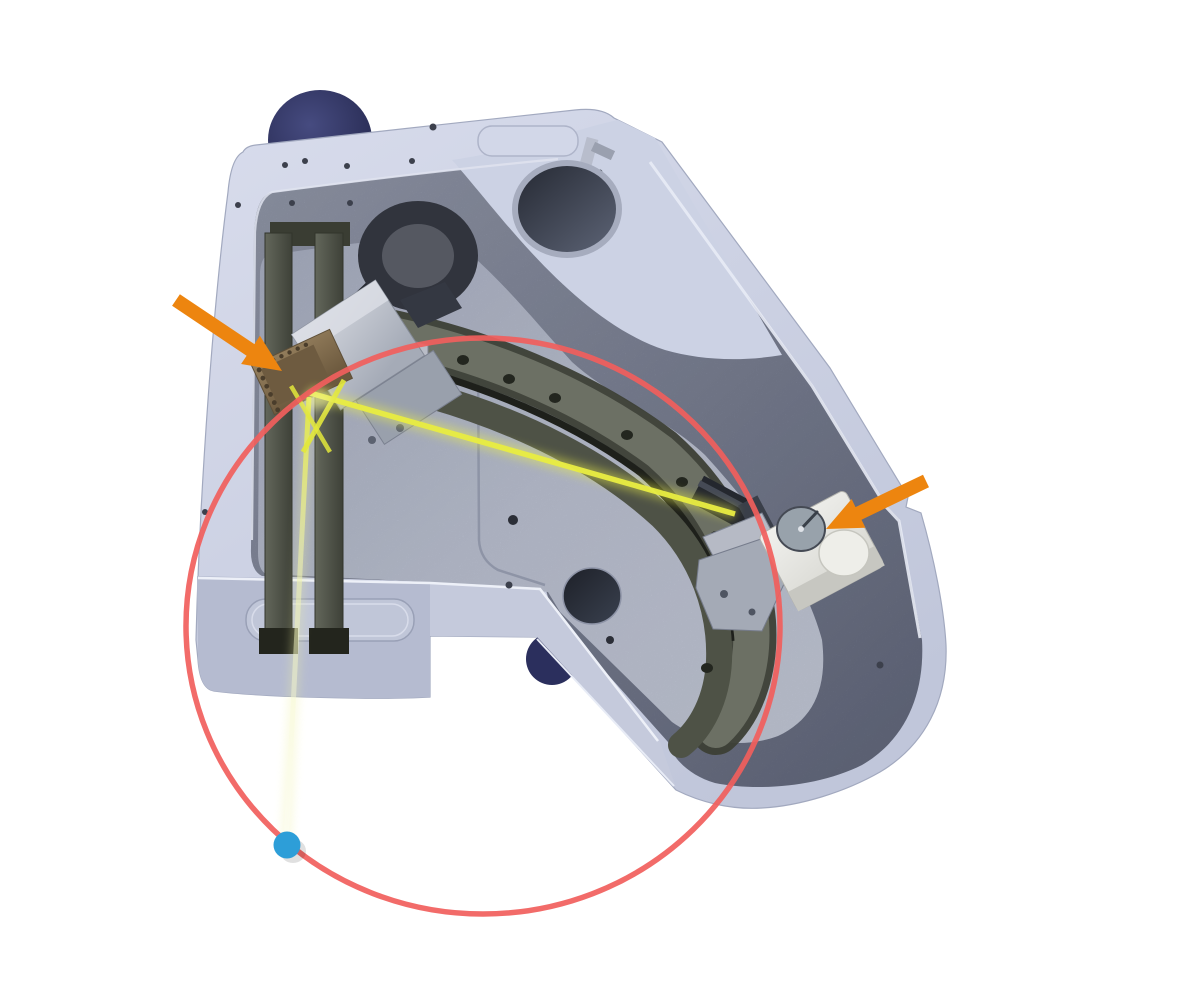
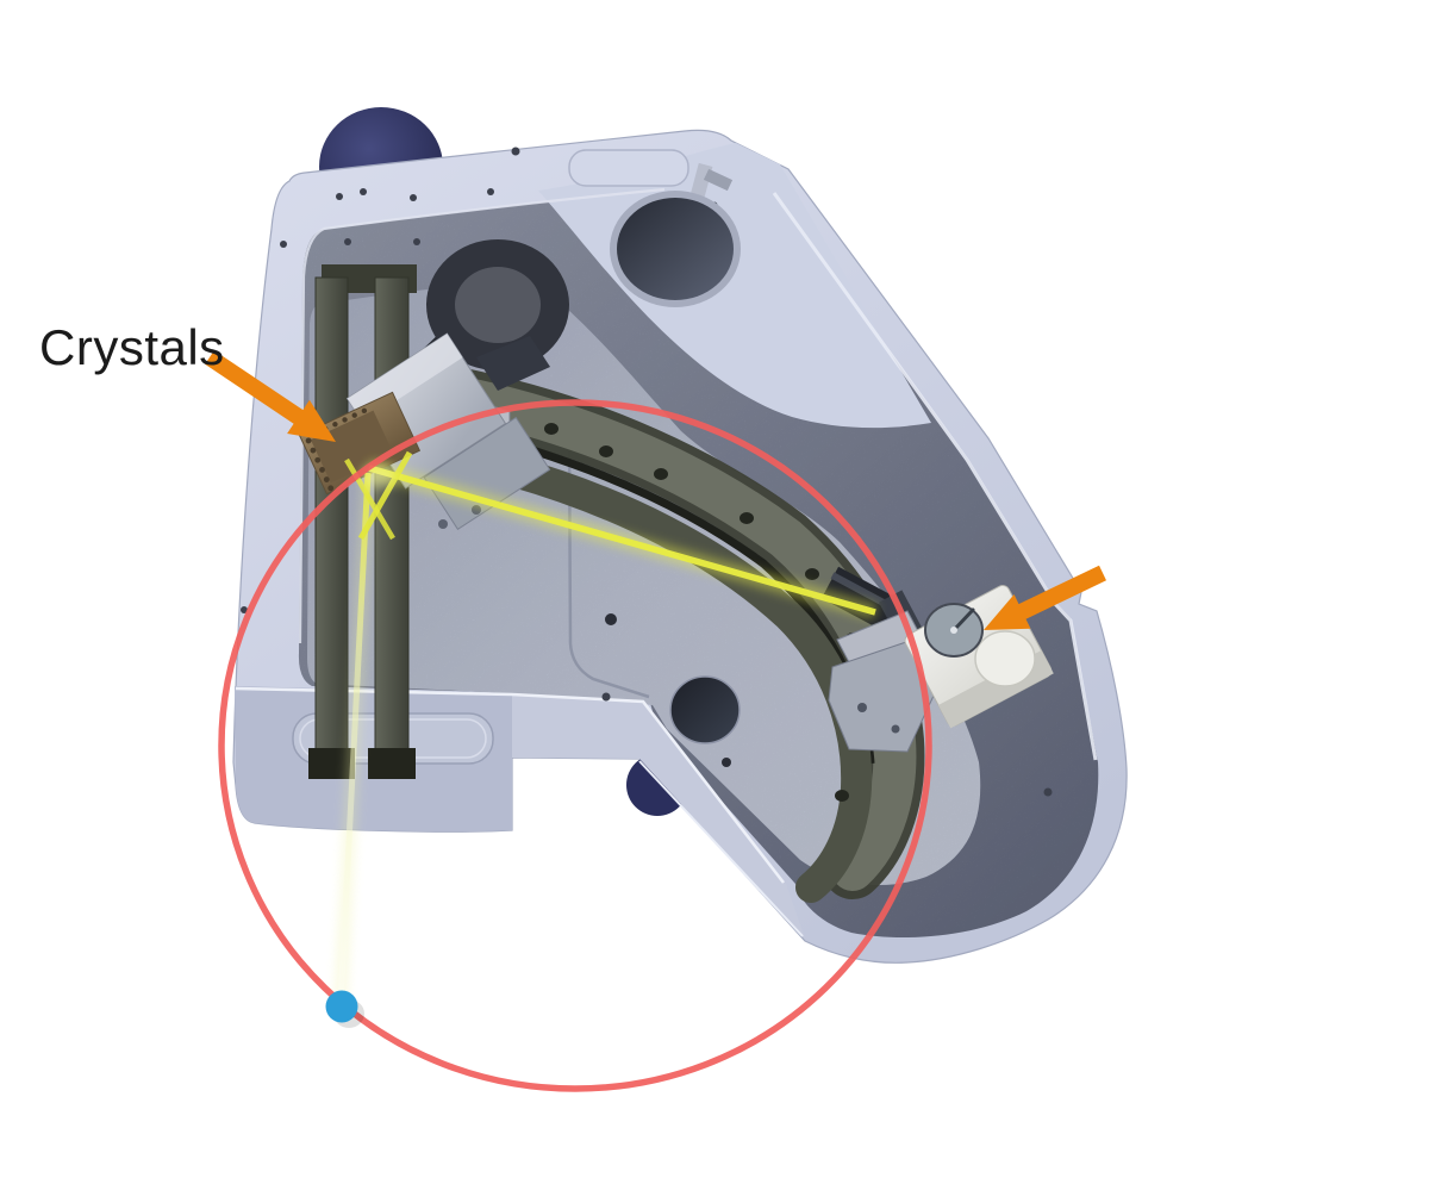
+ Crystals
